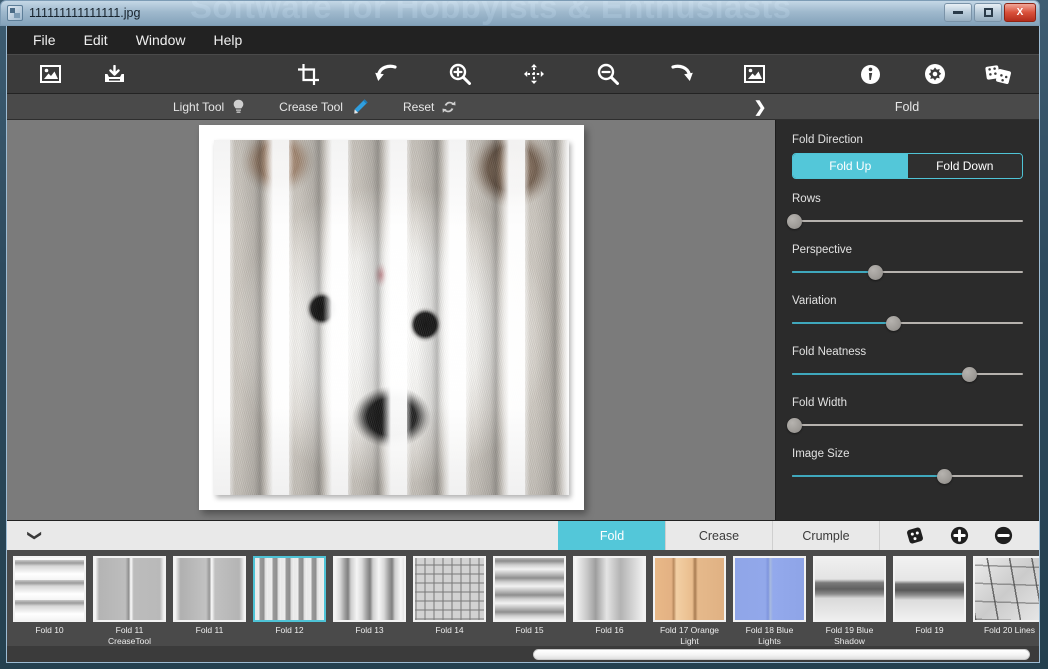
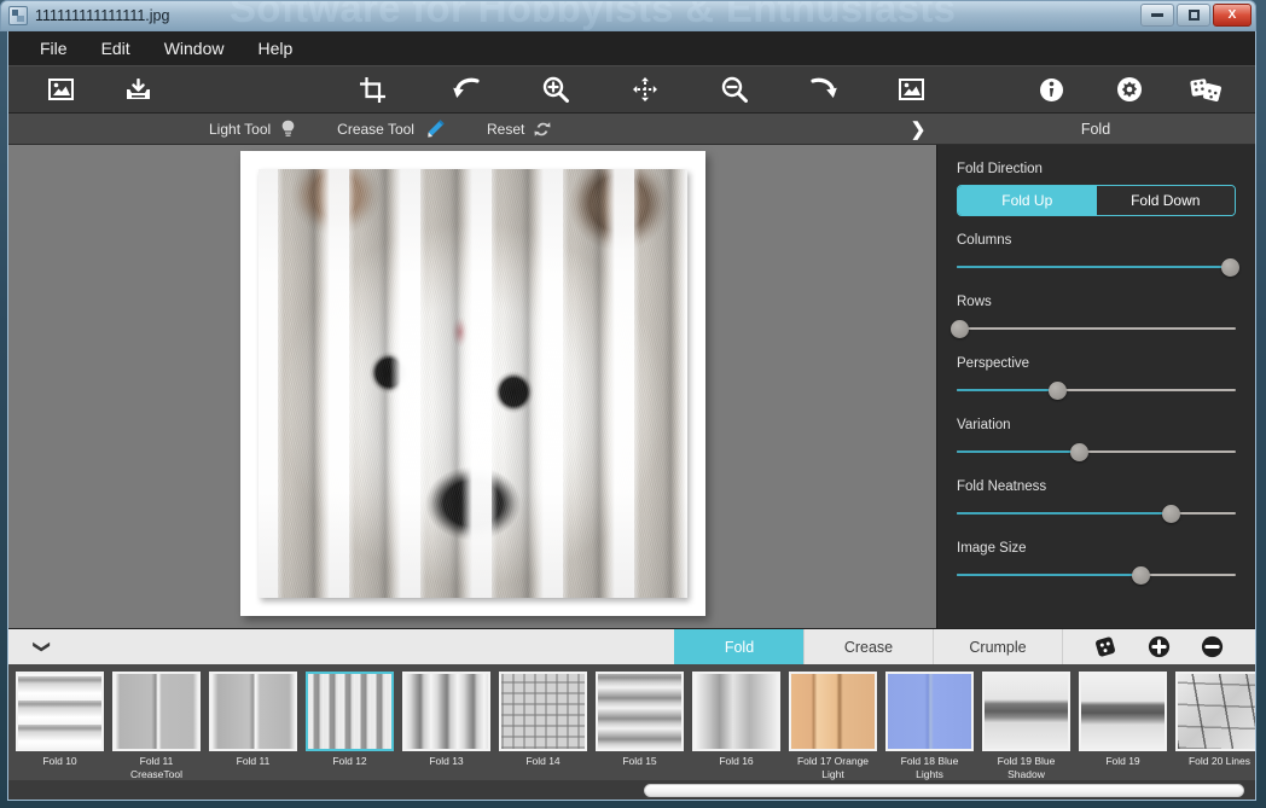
  111111111111111.jpg
  X
  File
  Edit
  Window
  Help
  Light Tool
  Crease Tool
  Reset
  ❯
  Fold
  Fold Direction
  Fold Up
  Fold Down
+ Columns
  Rows
  Perspective
  Variation
  Fold Neatness
- Fold Width
  Image Size
  Fold
  Crease
  Crumple
  Fold 10
  Fold 11
  CreaseTool
  Fold 11
  Fold 12
  Fold 13
  Fold 14
  Fold 15
  Fold 16
  Fold 17 Orange
  Light
  Fold 18 Blue
  Lights
  Fold 19 Blue
  Shadow
  Fold 19
  Fold 20 Lines
